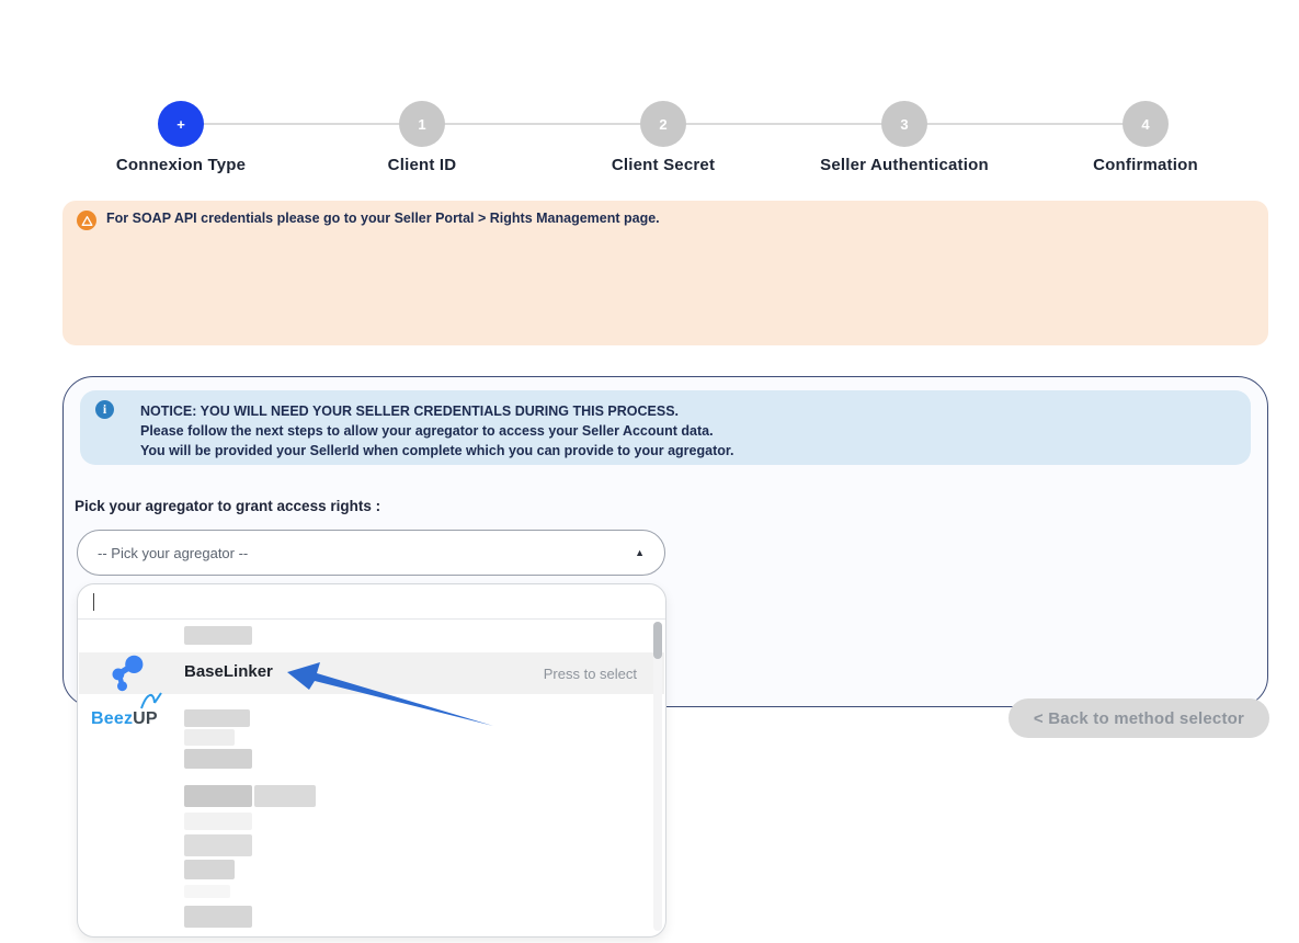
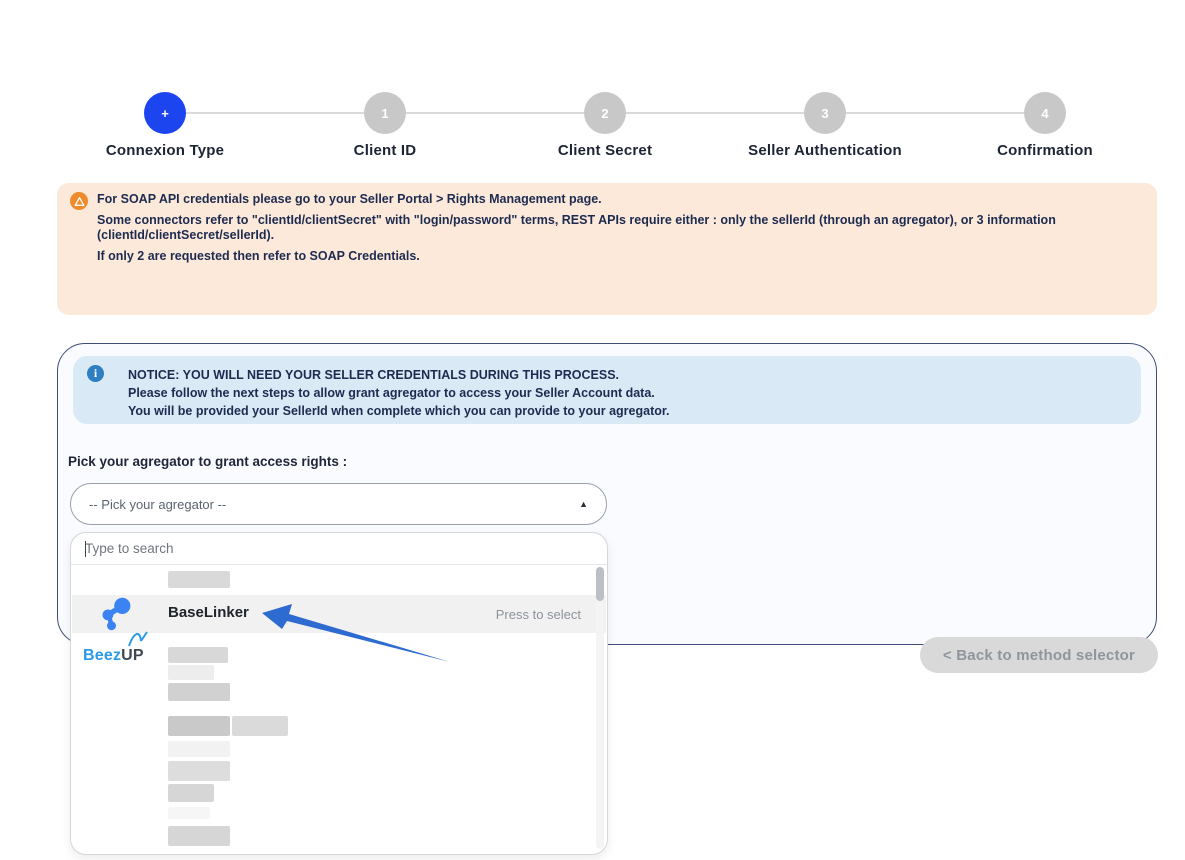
  +
  Connexion Type
  1
  Client ID
  2
  Client Secret
  3
  Seller Authentication
  4
  Confirmation
  For SOAP API credentials please go to your Seller Portal > Rights Management page.
+ Some connectors refer to "clientId/clientSecret" with "login/password" terms, REST APIs require either : only the sellerId (through an agregator), or 3 information (clientId/clientSecret/sellerId).
+ If only 2 are requested then refer to SOAP Credentials.
  i
  NOTICE: YOU WILL NEED YOUR SELLER CREDENTIALS DURING THIS PROCESS.
- Please follow the next steps to allow your agregator to access your Seller Account data.
+ Please follow the next steps to allow grant agregator to access your Seller Account data.
  You will be provided your SellerId when complete which you can provide to your agregator.
  Pick your agregator to grant access rights :
  -- Pick your agregator --
  ▲
+ Type to search
  BaseLinker
  Press to select
  BeezUP
  < Back to method selector
